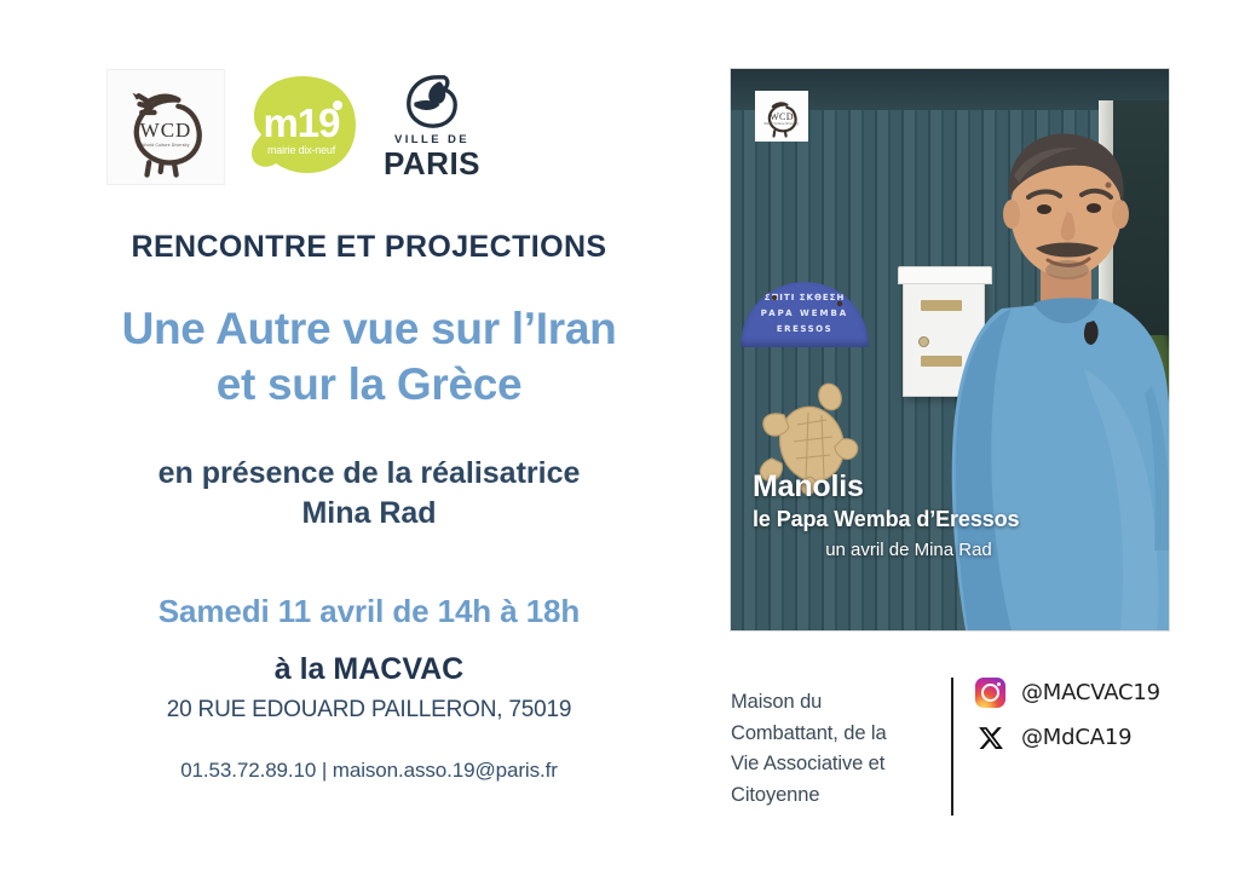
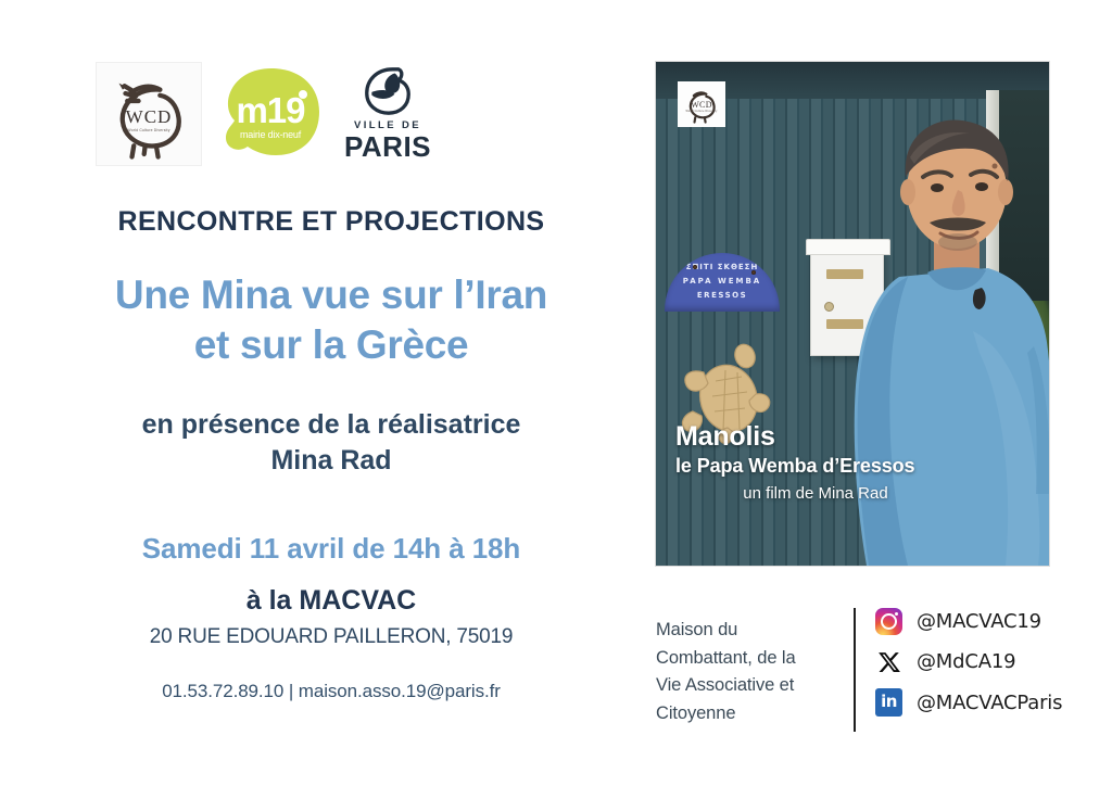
  WCD
  m19
  mairie dix-neuf
  VILLE DE
  PARIS
  RENCONTRE ET PROJECTIONS
- Une Autre vue sur l’Iran
+ Une Mina vue sur l’Iran
  et sur la Grèce
  en présence de la réalisatrice
  Mina Rad
  Samedi 11 avril de 14h à 18h
  à la MACVAC
  20 RUE EDOUARD PAILLERON, 75019
  01.53.72.89.10 | maison.asso.19@paris.fr
  WCD
  ΣΙΤΙ ΣΚΘΕΣΗ
  PAPA WEMBA
  ERESSOS
  Manolis
  le Papa Wemba d’Eressos
- un avril de Mina Rad
+ un film de Mina Rad
  Maison du
  Combattant, de la
  Vie Associative et
  Citoyenne
  @MACVAC19
  @MdCA19
+ in
+ @MACVACParis
